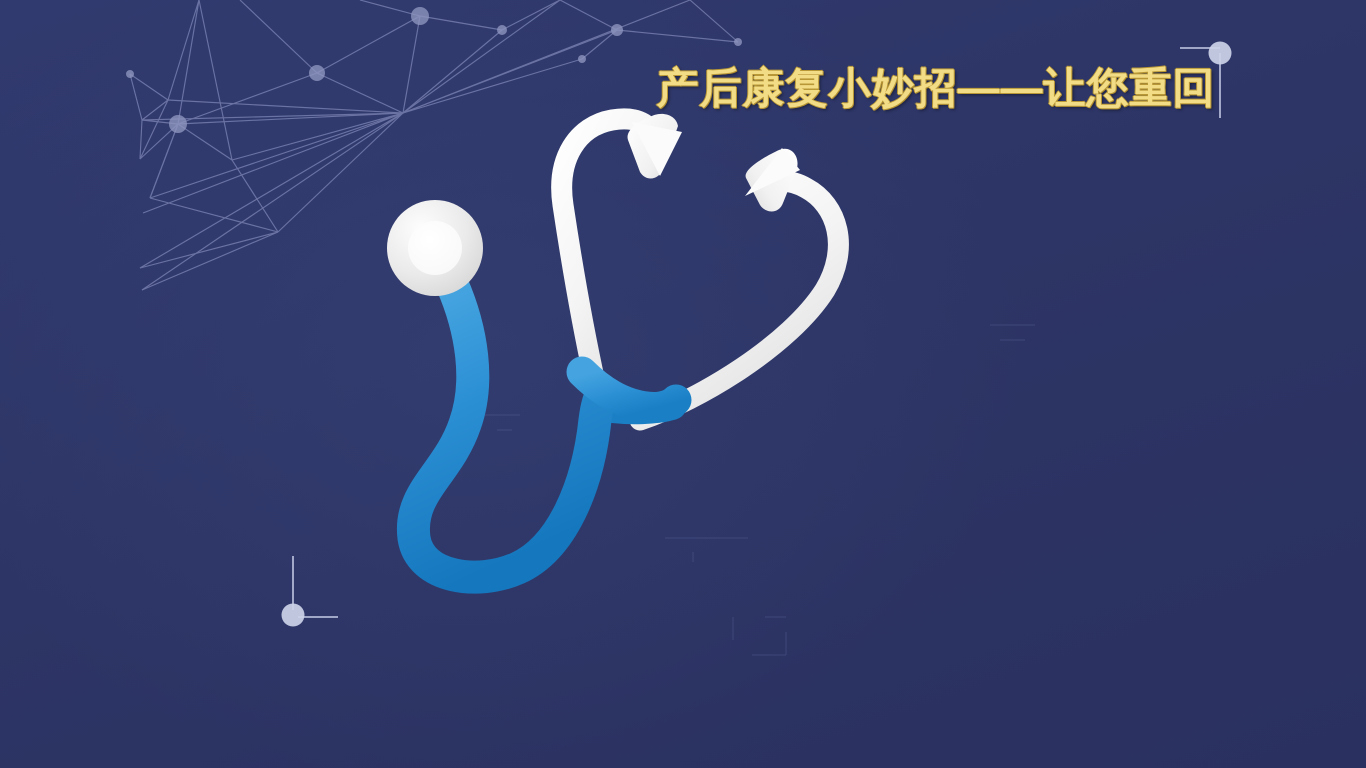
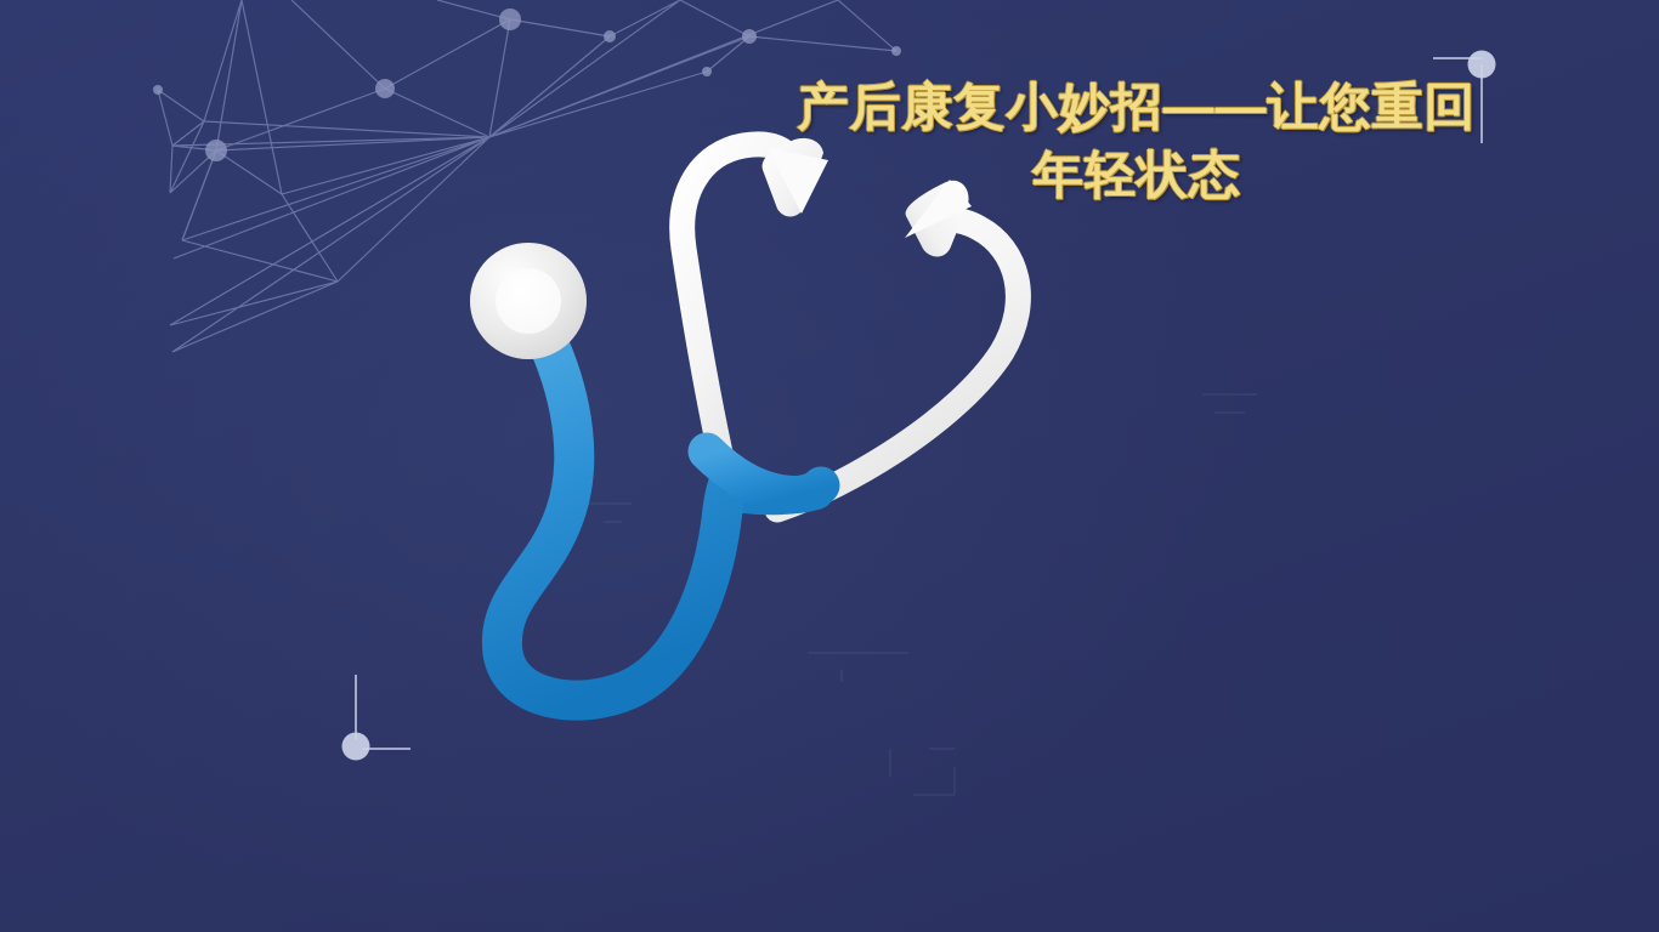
  产后康复小妙招——让您重回
+ 年轻状态
